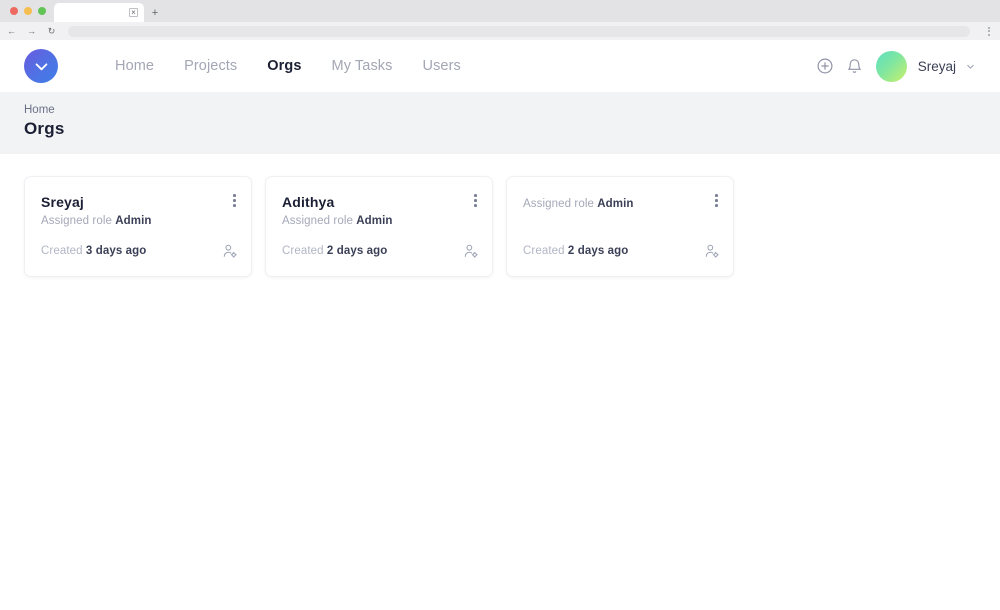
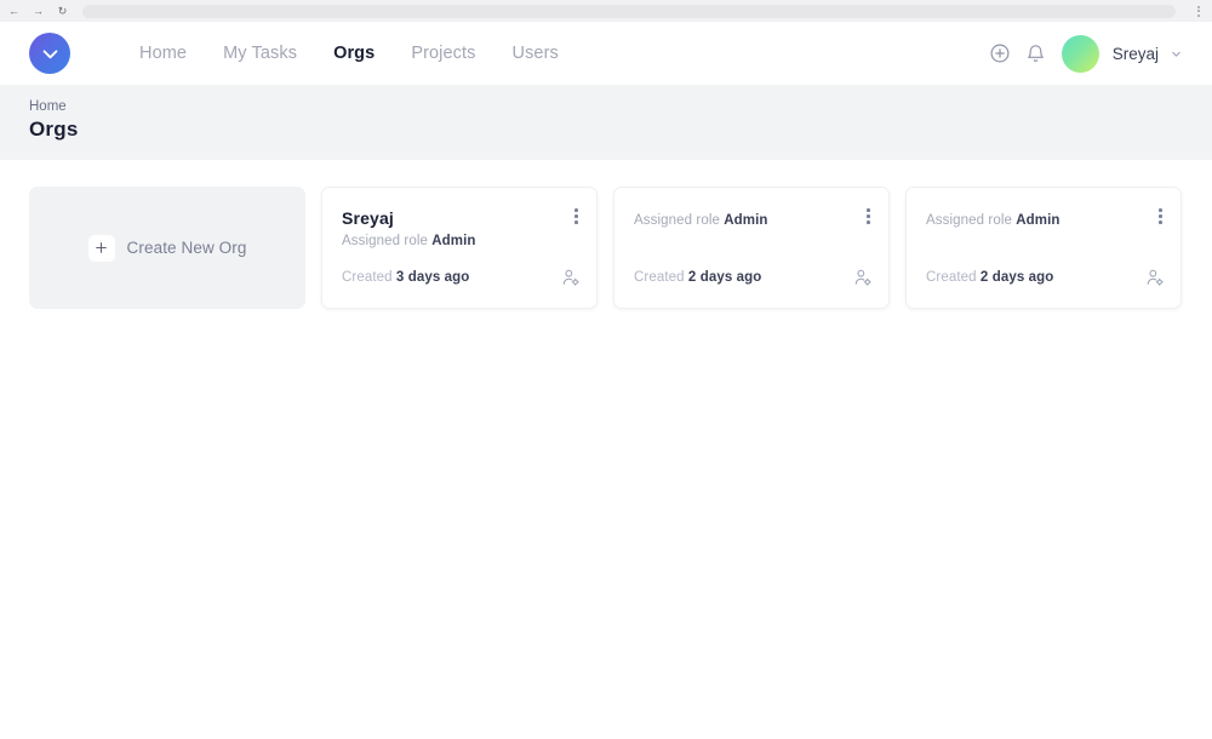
- ×
- +
  ←
  →
  ↻
  Home
- Projects
+ My Tasks
  Orgs
- My Tasks
+ Projects
  Users
  Sreyaj
  Home
  Orgs
+ Create New Org
  Sreyaj
  Assigned role Admin
  Created 3 days ago
- Adithya
  Assigned role Admin
  Created 2 days ago
  Assigned role Admin
  Created 2 days ago
